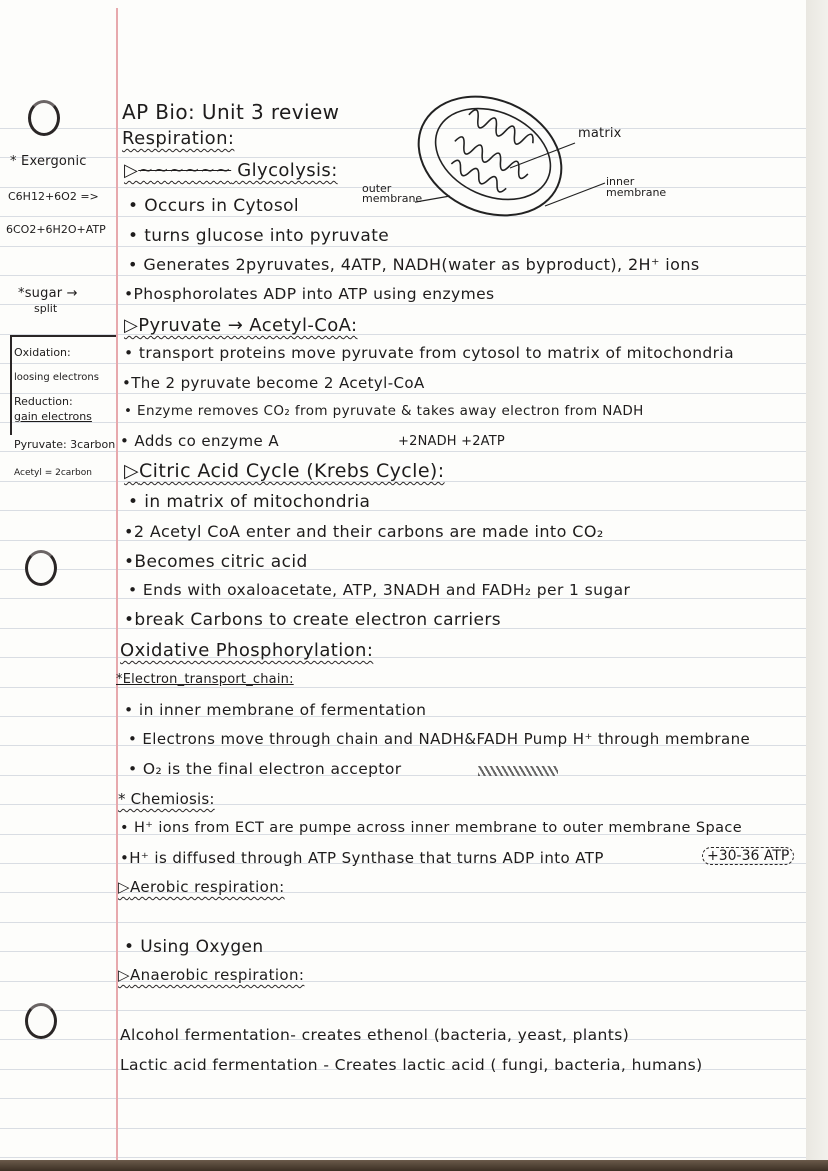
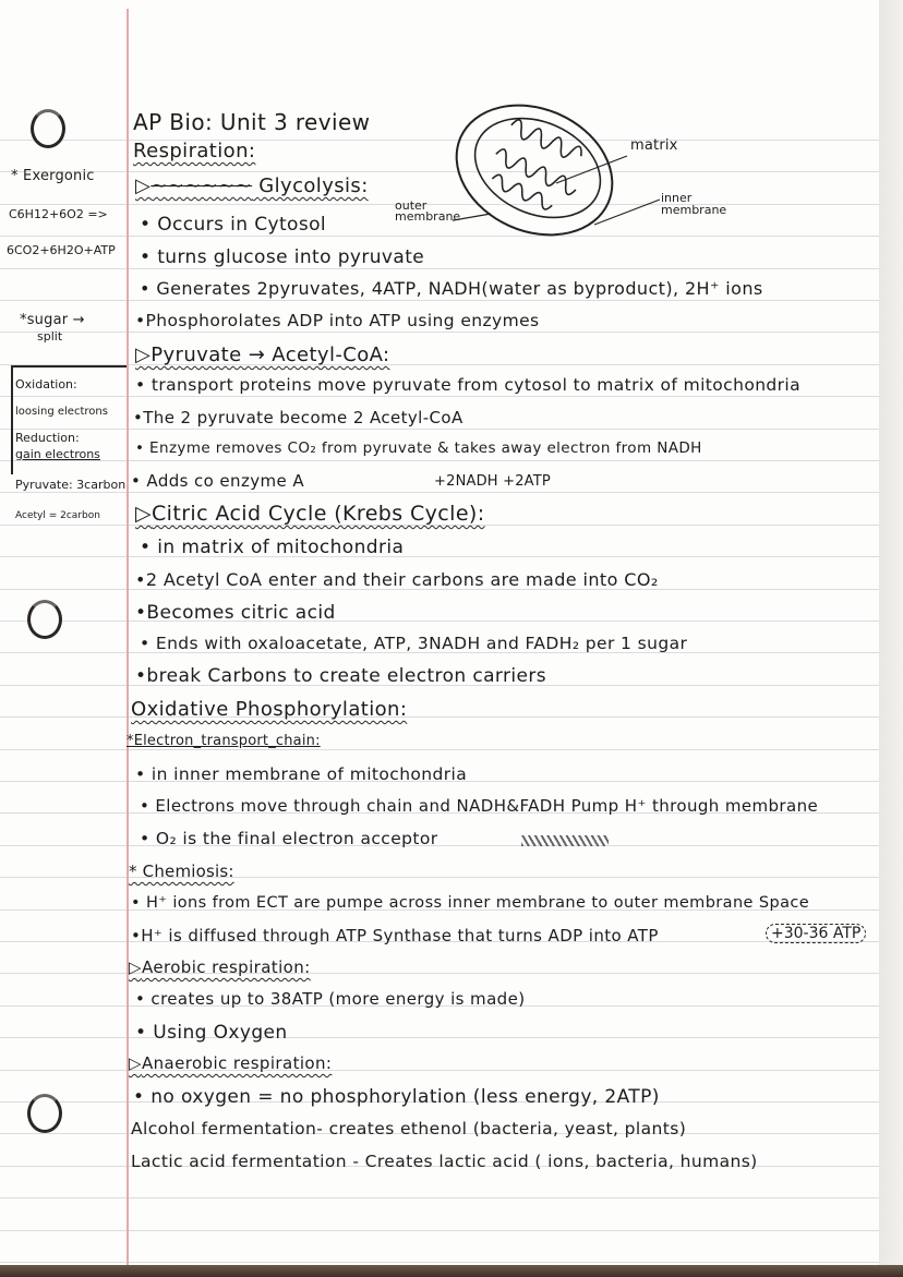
  AP Bio: Unit 3 review
  Respiration:
  matrix
  inner membrane
  outer membrane
  * Exergonic
  C6H12+6O2 =>
  6CO2+6H2O+ATP
  *sugar →
  split
  Oxidation:
  loosing electrons
  Reduction:
  gain electrons
  Pyruvate: 3carbon
  Acetyl = 2carbon
  ▷~~~~~~ Glycolysis:
  • Occurs in Cytosol
  • turns glucose into pyruvate
  • Generates 2pyruvates, 4ATP, NADH(water as byproduct), 2H⁺ ions
  •Phosphorolates ADP into ATP using enzymes
  ▷Pyruvate → Acetyl-CoA:
  • transport proteins move pyruvate from cytosol to matrix of mitochondria
  •The 2 pyruvate become 2 Acetyl-CoA
  • Enzyme removes CO₂ from pyruvate & takes away electron from NADH
  • Adds co enzyme A
  +2NADH +2ATP
  ▷Citric Acid Cycle (Krebs Cycle):
  • in matrix of mitochondria
  •2 Acetyl CoA enter and their carbons are made into CO₂
  •Becomes citric acid
  • Ends with oxaloacetate, ATP, 3NADH and FADH₂ per 1 sugar
  •break Carbons to create electron carriers
  Oxidative Phosphorylation:
  *Electron_transport_chain:
- • in inner membrane of fermentation
+ • in inner membrane of mitochondria
  • Electrons move through chain and NADH&FADH Pump H⁺ through membrane
  • O₂ is the final electron acceptor
  * Chemiosis:
  • H⁺ ions from ECT are pumpe across inner membrane to outer membrane Space
  •H⁺ is diffused through ATP Synthase that turns ADP into ATP
  +30-36 ATP
  ▷Aerobic respiration:
+ • creates up to 38ATP (more energy is made)
  • Using Oxygen
  ▷Anaerobic respiration:
+ • no oxygen = no phosphorylation (less energy, 2ATP)
  Alcohol fermentation- creates ethenol (bacteria, yeast, plants)
- Lactic acid fermentation - Creates lactic acid ( fungi, bacteria, humans)
+ Lactic acid fermentation - Creates lactic acid ( ions, bacteria, humans)
